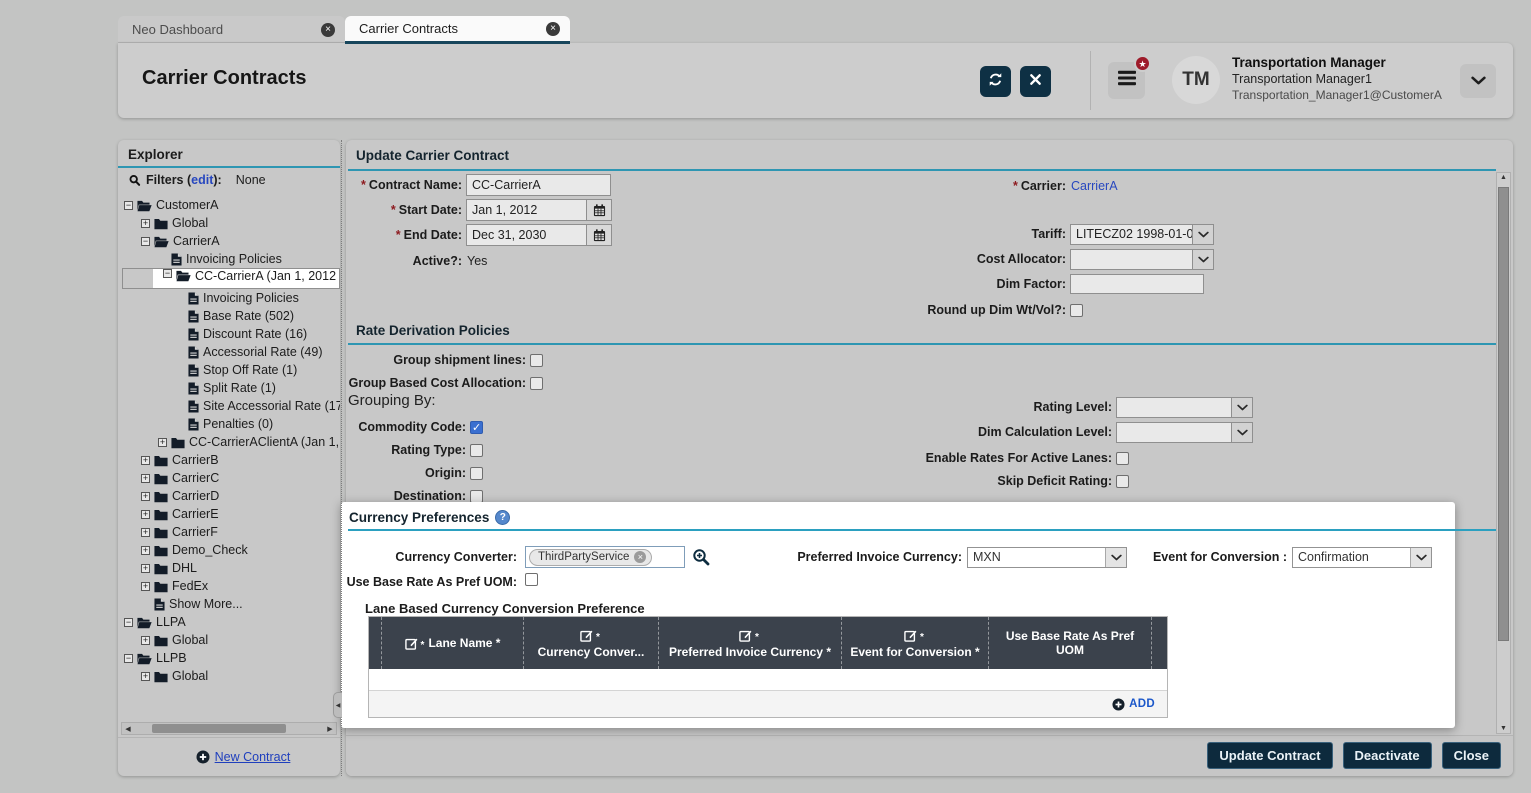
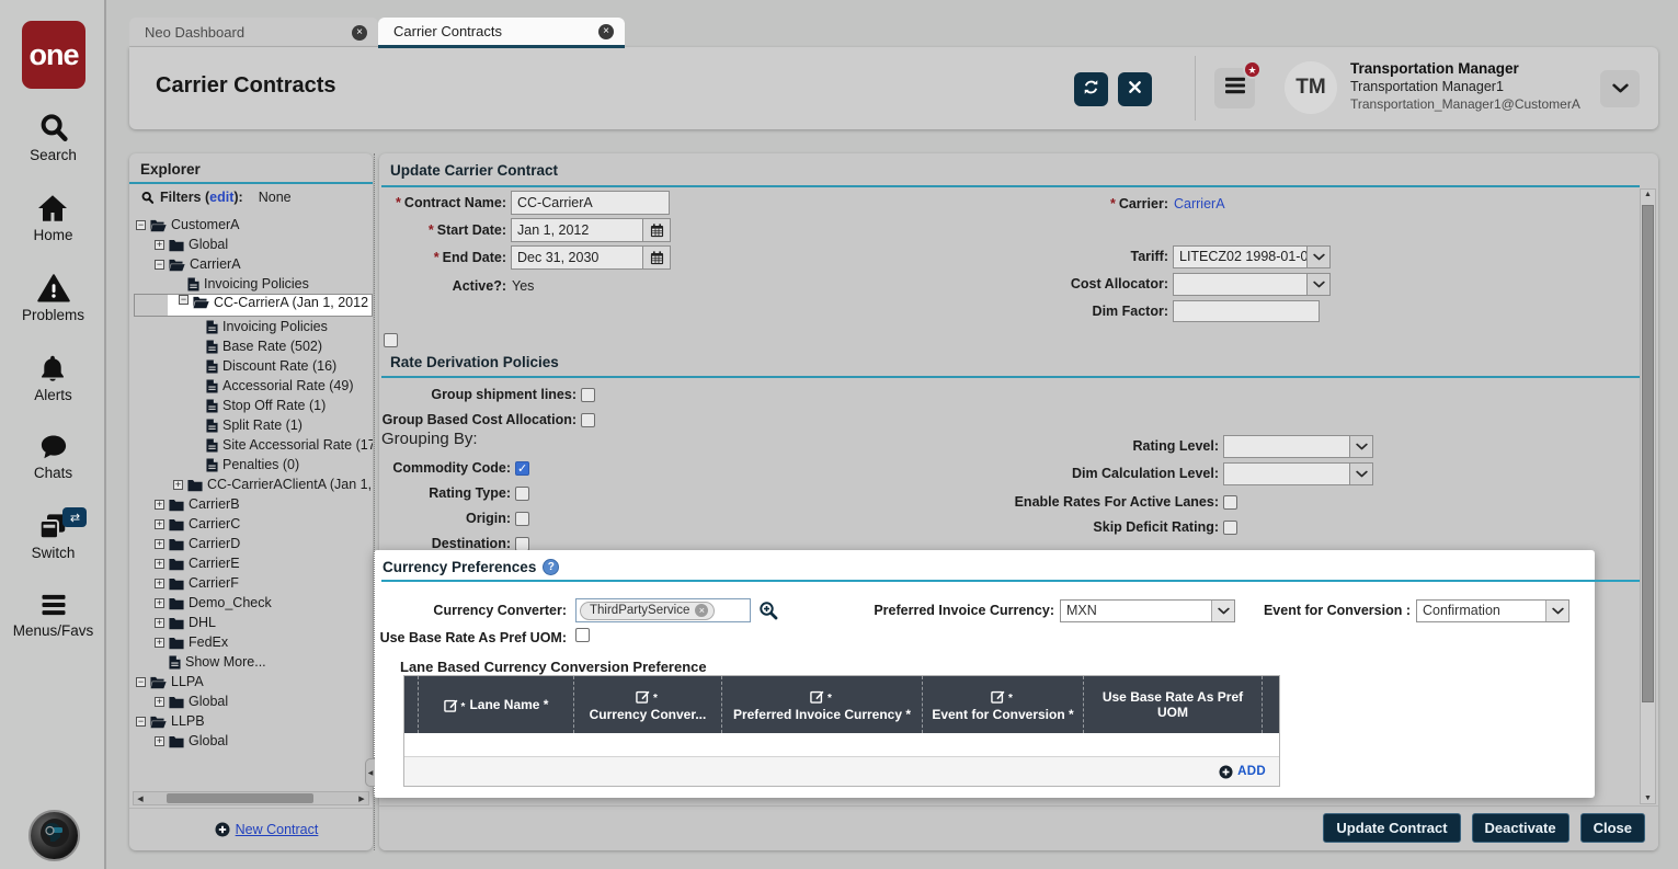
+ one
+ Search
+ Home
+ Problems
+ Alerts
+ Chats
+ ⇄
+ Switch
+ Menus/Favs
  Neo Dashboard
  ×
  Carrier Contracts
  ×
  Carrier Contracts
  ★
  TM
  Transportation Manager
  Transportation Manager1
  Transportation_Manager1@CustomerA
  Explorer
  Filters (
  edit
  ):
  None
  −
  CustomerA
  +
  Global
  −
  CarrierA
  Invoicing Policies
  −
  CC-CarrierA (Jan 1, 2012
  Invoicing Policies
  Base Rate (502)
  Discount Rate (16)
  Accessorial Rate (49)
  Stop Off Rate (1)
  Split Rate (1)
  Site Accessorial Rate (17
  Penalties (0)
  +
  CC-CarrierAClientA (Jan 1,
  +
  CarrierB
  +
  CarrierC
  +
  CarrierD
  +
  CarrierE
  +
  CarrierF
  +
  Demo_Check
  +
  DHL
  +
  FedEx
  Show More...
  −
  LLPA
  +
  Global
  −
  LLPB
  +
  Global
  New Contract
  Update Carrier Contract
  * Contract Name:
  CC-CarrierA
  * Start Date:
  Jan 1, 2012
  * End Date:
  Dec 31, 2030
  Active?:
  Yes
  * Carrier:
  CarrierA
  Tariff:
  LITECZ02 1998-01-0
  Cost Allocator:
  Dim Factor:
- Round up Dim Wt/Vol?:
  Rate Derivation Policies
  Group shipment lines:
  Group Based Cost Allocation:
  Grouping By:
  Commodity Code:
  Rating Type:
  Origin:
  Destination:
  Rating Level:
  Dim Calculation Level:
  Enable Rates For Active Lanes:
  Skip Deficit Rating:
  Update Contract
  Deactivate
  Close
  Currency Preferences
  ?
  Currency Converter:
  ThirdPartyService
  ×
  Preferred Invoice Currency:
  MXN
  Event for Conversion :
  Confirmation
  Use Base Rate As Pref UOM:
  Lane Based Currency Conversion Preference
  *
  Lane Name *
  *
  Currency Conver...
  *
  Preferred Invoice Currency *
  *
  Event for Conversion *
  Use Base Rate As Pref UOM
  ADD
